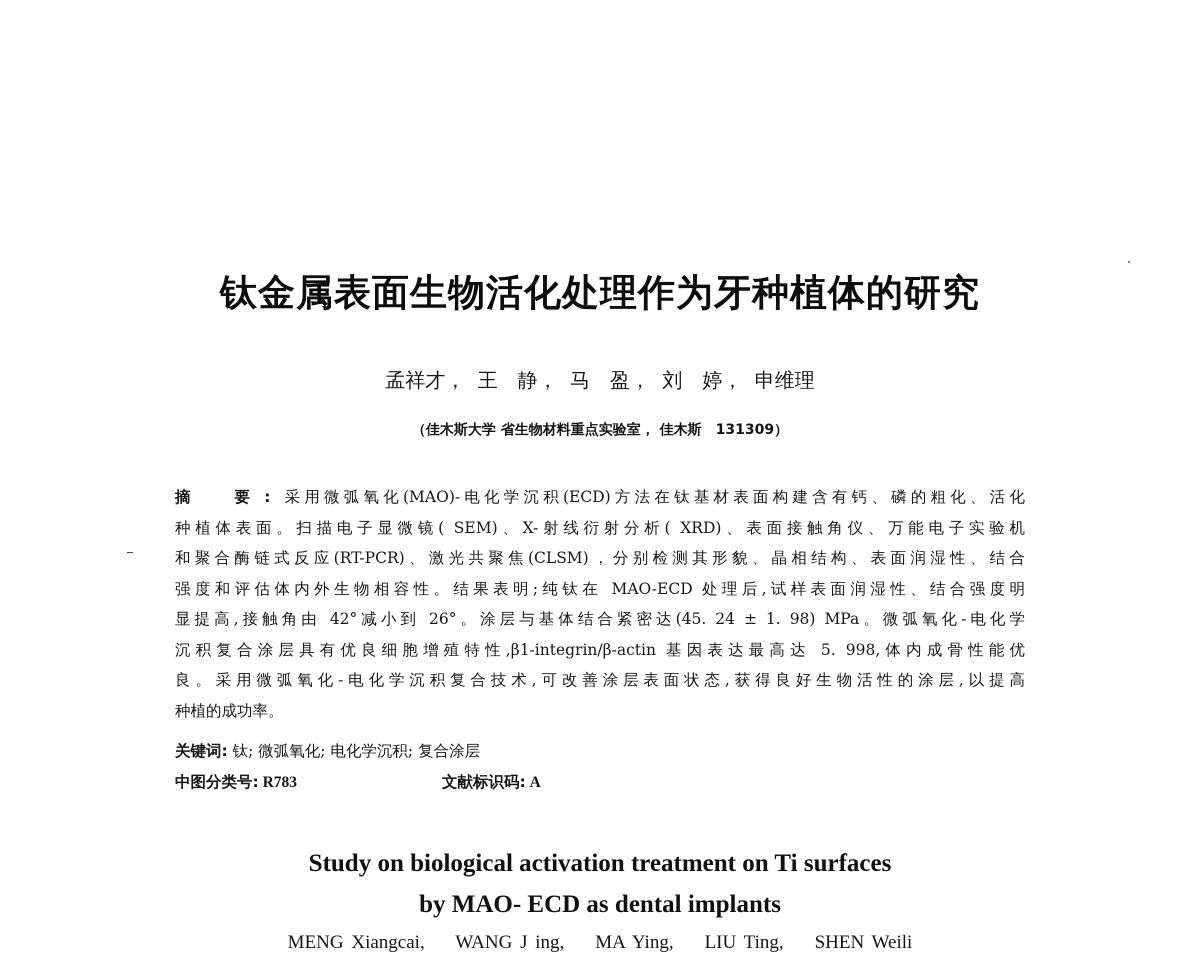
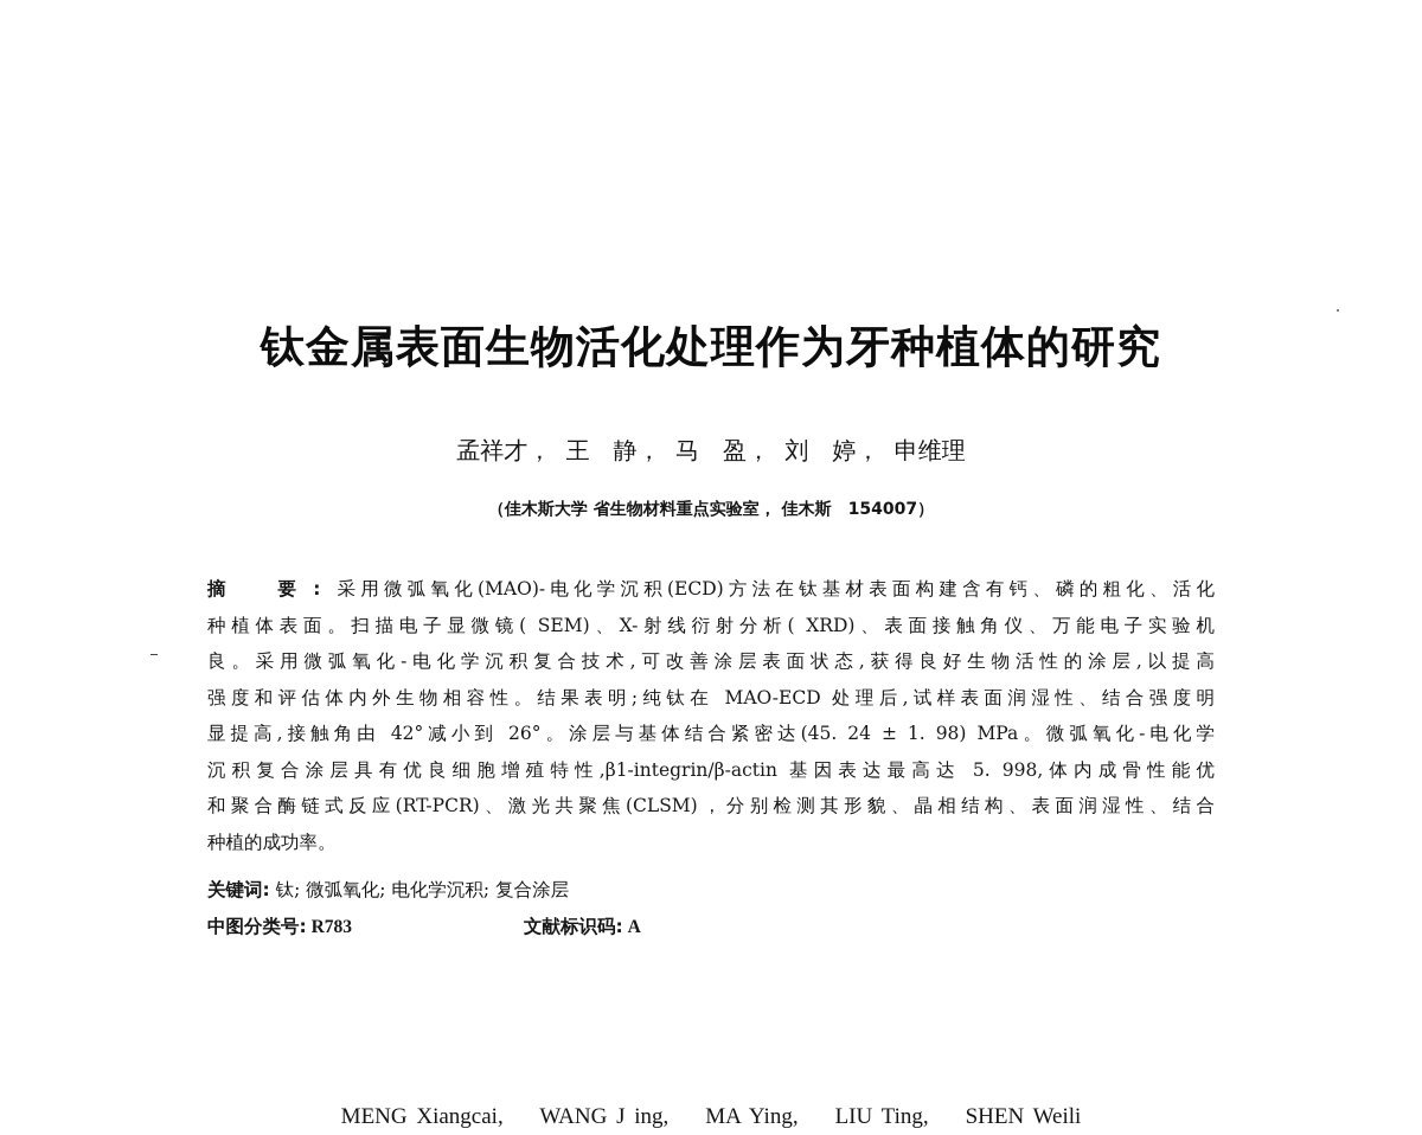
  钛金属表面生物活化处理作为牙种植体的研究
  孟祥才， 王 静， 马 盈， 刘 婷， 申维理
- （佳木斯大学 省生物材料重点实验室， 佳木斯 131309）
+ （佳木斯大学 省生物材料重点实验室， 佳木斯 154007）
  摘 要:采用微弧氧化(MAO)-电化学沉积(ECD)方法在钛基材表面构建含有钙、磷的粗化、活化
  种植体表面。扫描电子显微镜( SEM)、X-射线衍射分析( XRD)、表面接触角仪、万能电子实验机
- 和聚合酶链式反应(RT-PCR)、激光共聚焦(CLSM)，分别检测其形貌、晶相结构、表面润湿性、结合
+ 良。采用微弧氧化-电化学沉积复合技术,可改善涂层表面状态,获得良好生物活性的涂层,以提高
  强度和评估体内外生物相容性。结果表明;纯钛在 MAO-ECD 处理后,试样表面润湿性、结合强度明
  显提高,接触角由 42°减小到 26°。涂层与基体结合紧密达(45. 24 ± 1. 98) MPa。微弧氧化-电化学
  沉积复合涂层具有优良细胞增殖特性,β1-integrin/β-actin 基因表达最高达 5. 998,体内成骨性能优
- 良。采用微弧氧化-电化学沉积复合技术,可改善涂层表面状态,获得良好生物活性的涂层,以提高
+ 和聚合酶链式反应(RT-PCR)、激光共聚焦(CLSM)，分别检测其形貌、晶相结构、表面润湿性、结合
  种植的成功率。
  关键词: 钛; 微弧氧化; 电化学沉积; 复合涂层
  中图分类号: R783
  文献标识码: A
- Study on biological activation treatment on Ti surfaces
- by MAO- ECD as dental implants
  MENG Xiangcai, WANG J ing, MA Ying, LIU Ting, SHEN Weili
